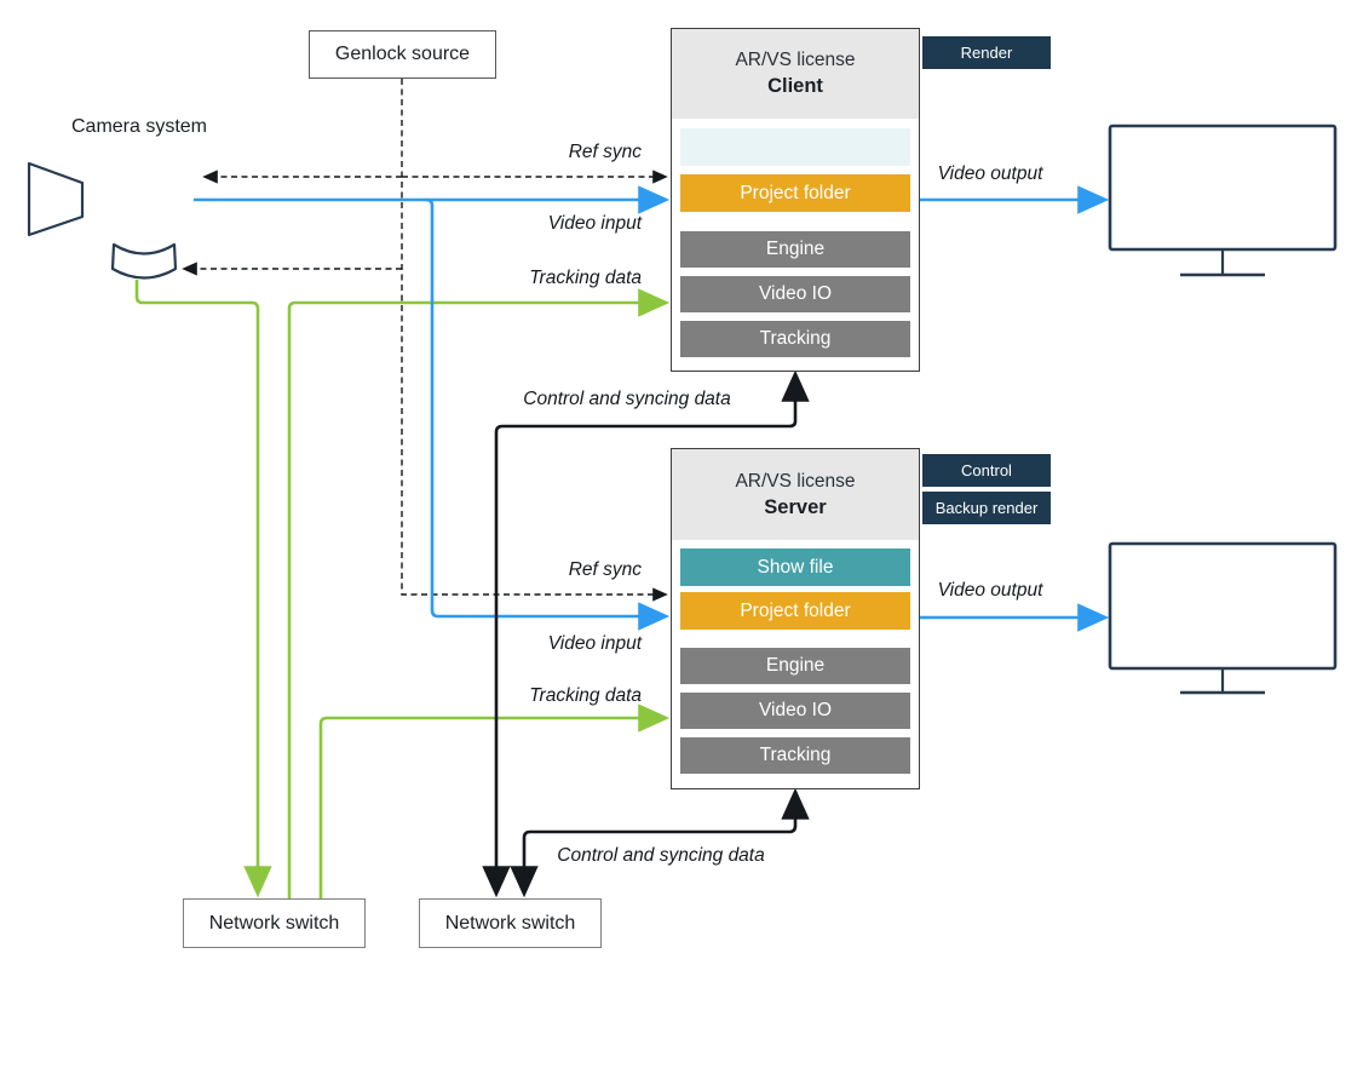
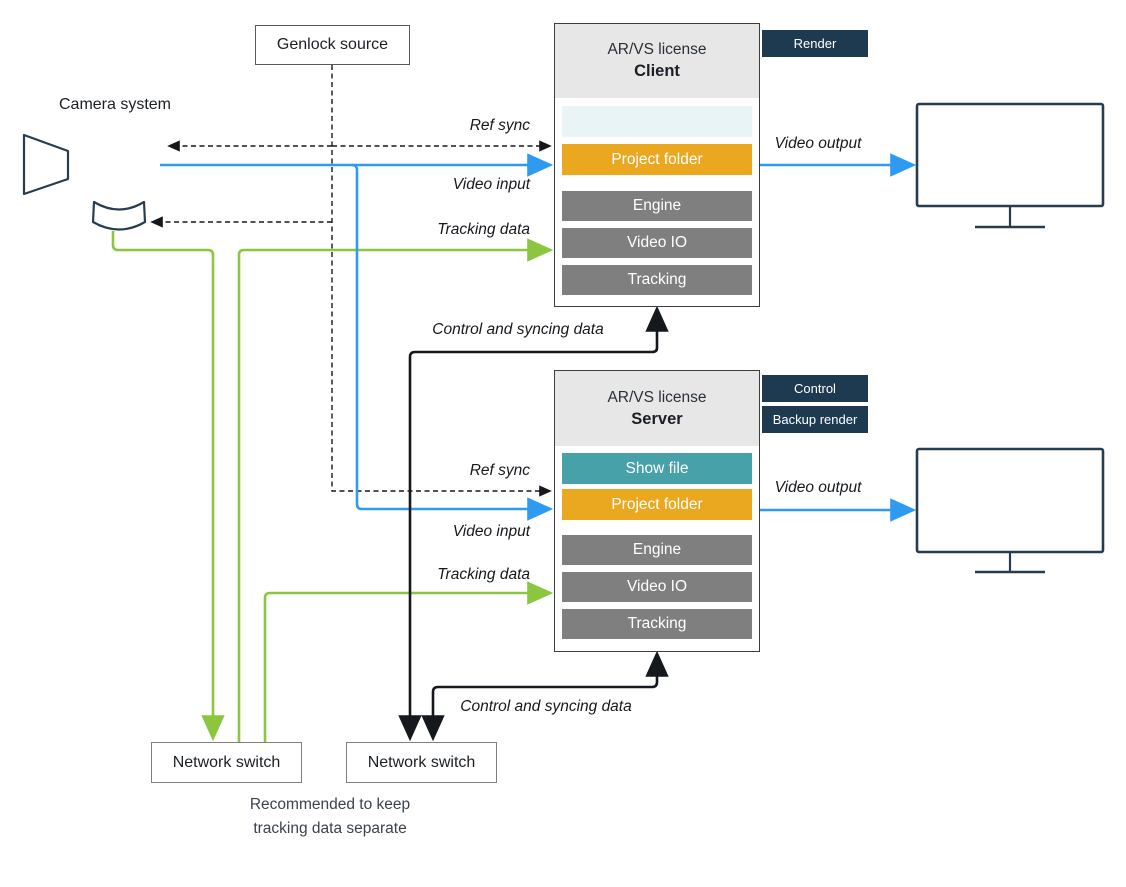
  Camera system
  Genlock source
  AR/VS license
  Client
  Project folder
  Engine
  Video IO
  Tracking
  Render
  AR/VS license
  Server
  Show file
  Project folder
  Engine
  Video IO
  Tracking
  Control
  Backup render
  Network switch
  Network switch
+ Recommended to keep tracking data separate
  Ref sync
  Video input
  Tracking data
  Control and syncing data
  Ref sync
  Video input
  Tracking data
  Control and syncing data
  Video output
  Video output
